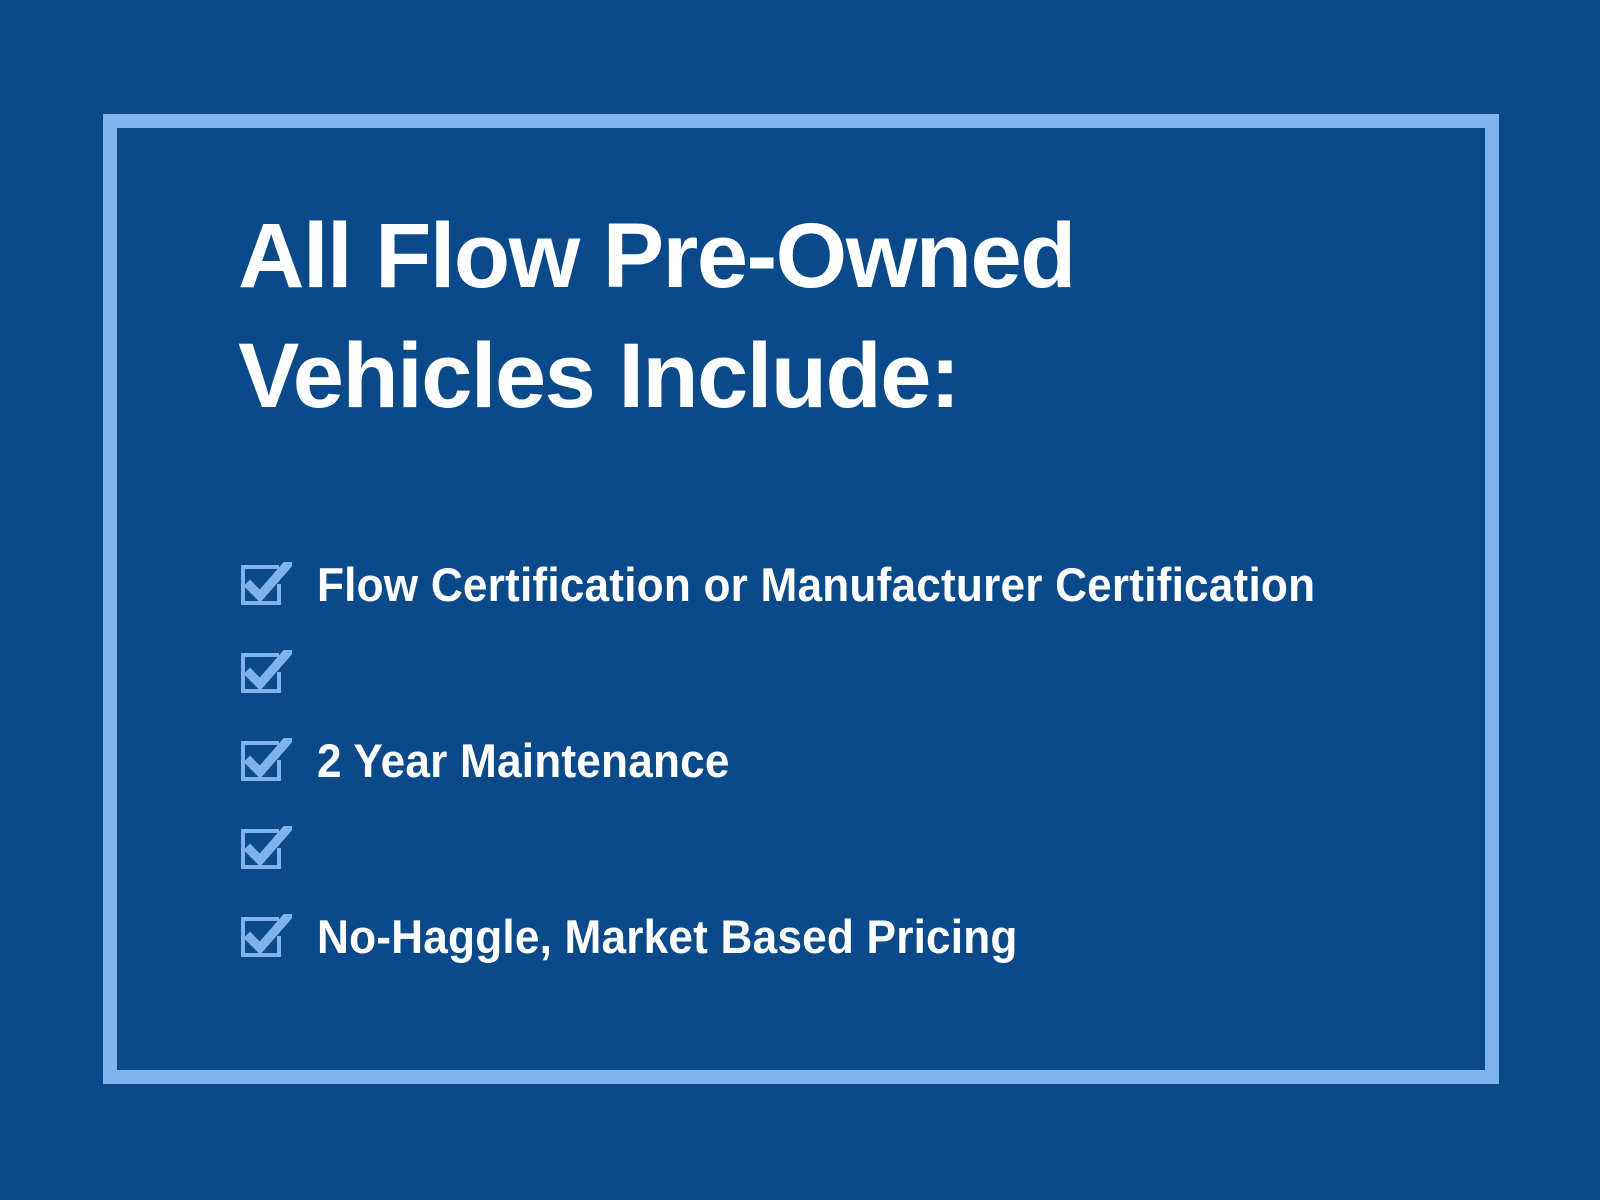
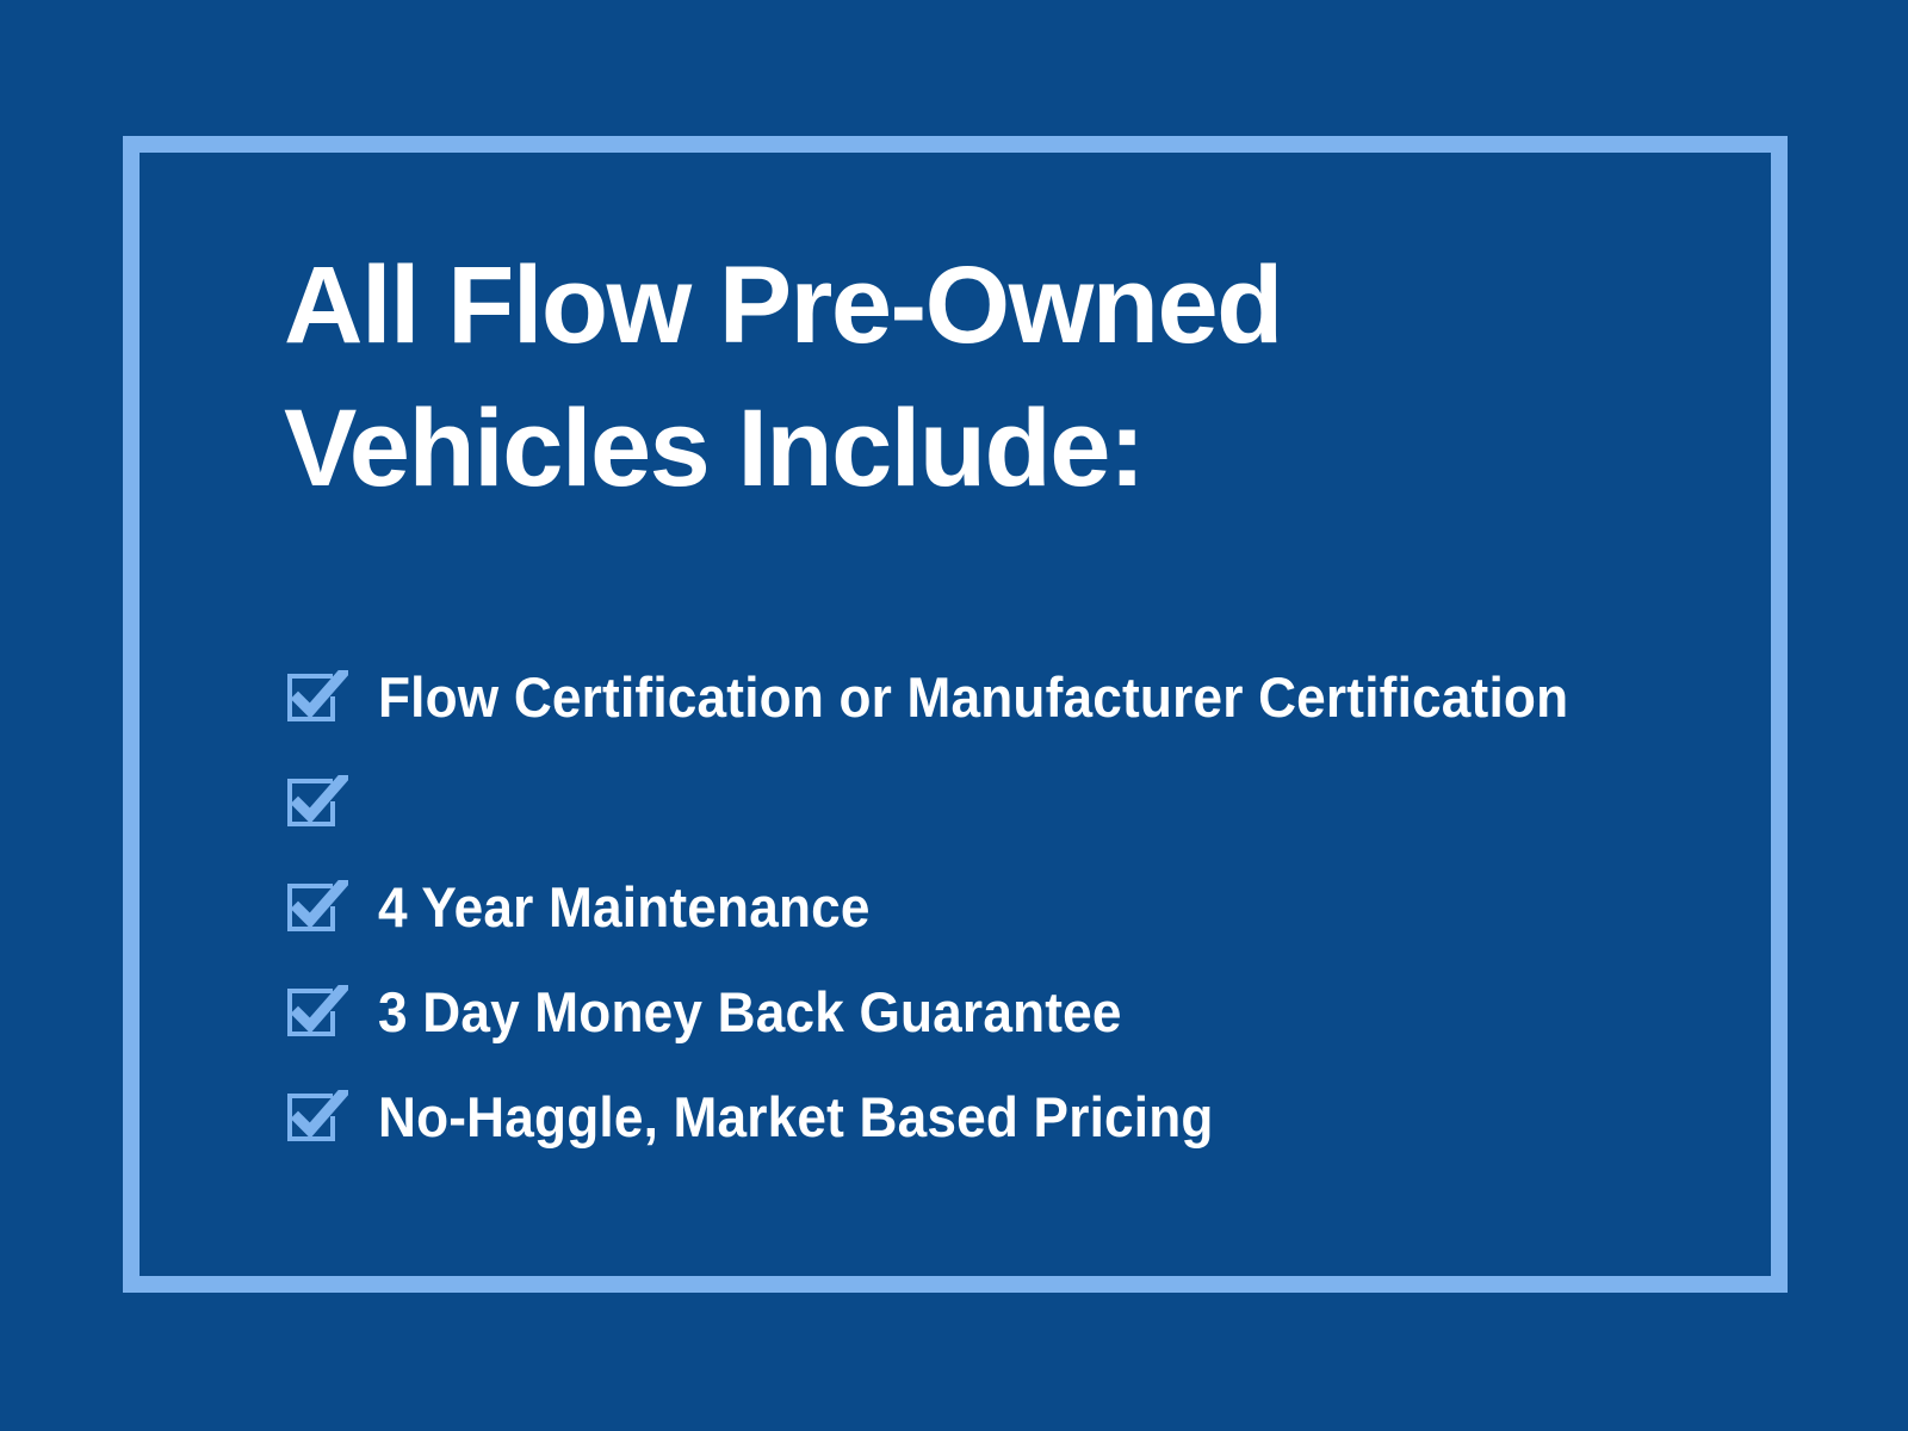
  All Flow Pre-Owned
  Vehicles Include:
  Flow Certification or Manufacturer Certification
- 2 Year Maintenance
+ 4 Year Maintenance
+ 3 Day Money Back Guarantee
  No-Haggle, Market Based Pricing
